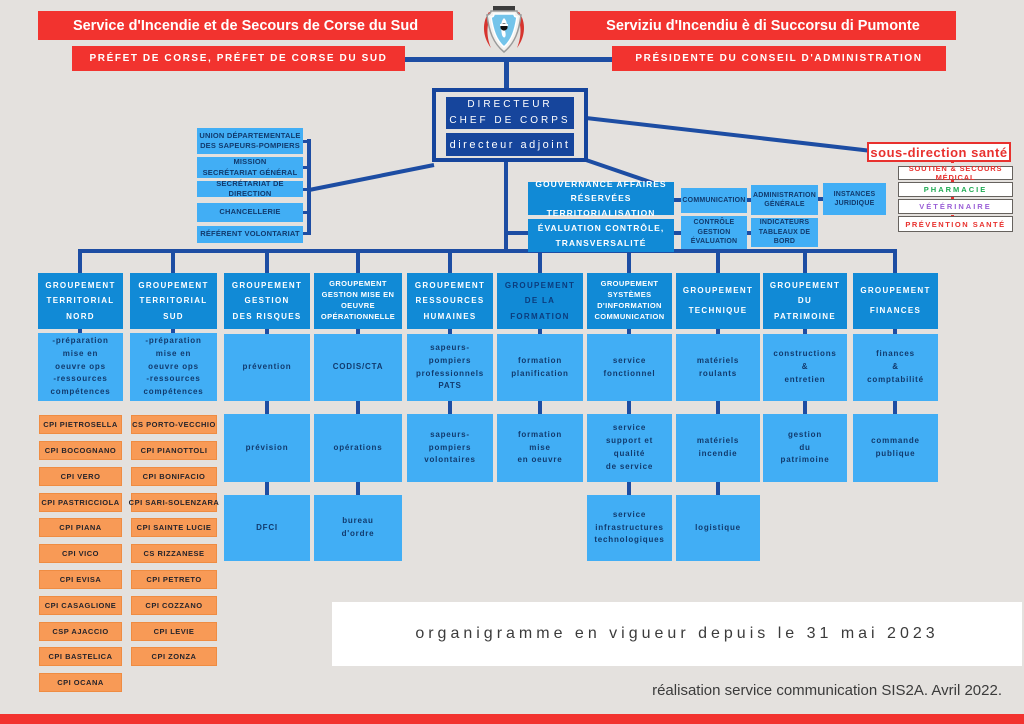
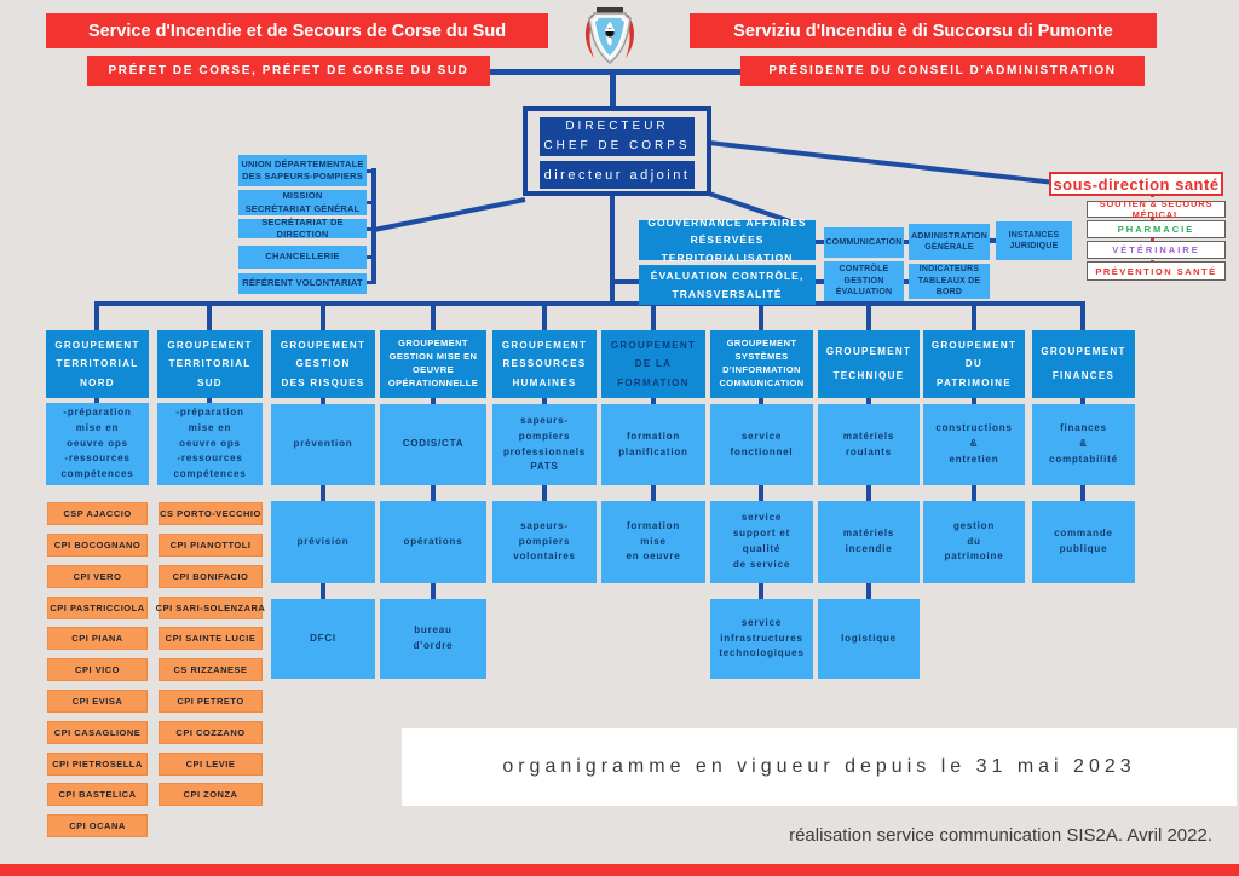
  Service d'Incendie et de Secours de Corse du Sud
  Serviziu d'Incendiu è di Succorsu di Pumonte
  PRÉFET DE CORSE, PRÉFET DE CORSE DU SUD
  PRÉSIDENTE DU CONSEIL D'ADMINISTRATION
  DIRECTEUR
  CHEF DE CORPS
  directeur adjoint
  UNION DÉPARTEMENTALE
  DES SAPEURS-POMPIERS
  MISSION
  SECRÉTARIAT GÉNÉRAL
  SECRÉTARIAT DE DIRECTION
  CHANCELLERIE
  RÉFÉRENT VOLONTARIAT
  GOUVERNANCE AFFAIRES RÉSERVÉES
  TERRITORIALISATION
  ÉVALUATION CONTRÔLE,
  TRANSVERSALITÉ
  sous-direction santé
  SOUTIEN & SECOURS MÉDICAL
  PHARMACIE
  VÉTÉRINAIRE
  PRÉVENTION SANTÉ
  GROUPEMENT
  TERRITORIAL
  NORD
  GROUPEMENT
  TERRITORIAL
  SUD
  GROUPEMENT
  GESTION
  DES RISQUES
  GROUPEMENT
  GESTION MISE EN
  OEUVRE
  OPÉRATIONNELLE
  GROUPEMENT
  RESSOURCES
  HUMAINES
  GROUPEMENT
  DE LA
  FORMATION
  GROUPEMENT
  SYSTÈMES
  D'INFORMATION
  COMMUNICATION
  GROUPEMENT
  TECHNIQUE
  GROUPEMENT
  DU
  PATRIMOINE
  GROUPEMENT
  FINANCES
  -préparation
  mise en
  oeuvre ops
  -ressources
  compétences
  -préparation
  mise en
  oeuvre ops
  -ressources
  compétences
  prévention
  CODIS/CTA
  sapeurs-
  pompiers
  professionnels
  PATS
  formation
  planification
  service
  fonctionnel
  matériels
  roulants
  constructions
  &
  entretien
  finances
  &
  comptabilité
  prévision
  opérations
  sapeurs-
  pompiers
  volontaires
  formation
  mise
  en oeuvre
  service
  support et
  qualité
  de service
  matériels
  incendie
  gestion
  du
  patrimoine
  commande
  publique
  DFCI
  bureau
  d'ordre
  service
  infrastructures
  technologiques
  logistique
- CPI PIETROSELLA
+ CSP AJACCIO
  CPI BOCOGNANO
  CPI VERO
  CPI PASTRICCIOLA
  CPI PIANA
  CPI VICO
  CPI EVISA
  CPI CASAGLIONE
- CSP AJACCIO
+ CPI PIETROSELLA
  CPI BASTELICA
  CPI OCANA
  CS PORTO-VECCHIO
  CPI PIANOTTOLI
  CPI BONIFACIO
  CPI SARI-SOLENZARA
  CPI SAINTE LUCIE
  CS RIZZANESE
  CPI PETRETO
  CPI COZZANO
  CPI LEVIE
  CPI ZONZA
  organigramme en vigueur depuis le 31 mai 2023
  réalisation service communication SIS2A. Avril 2022.
